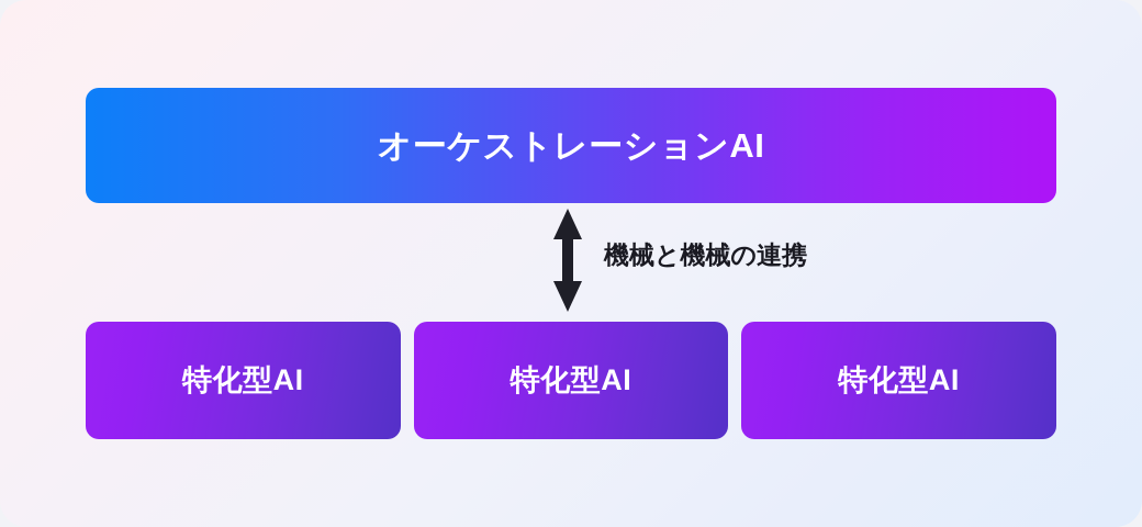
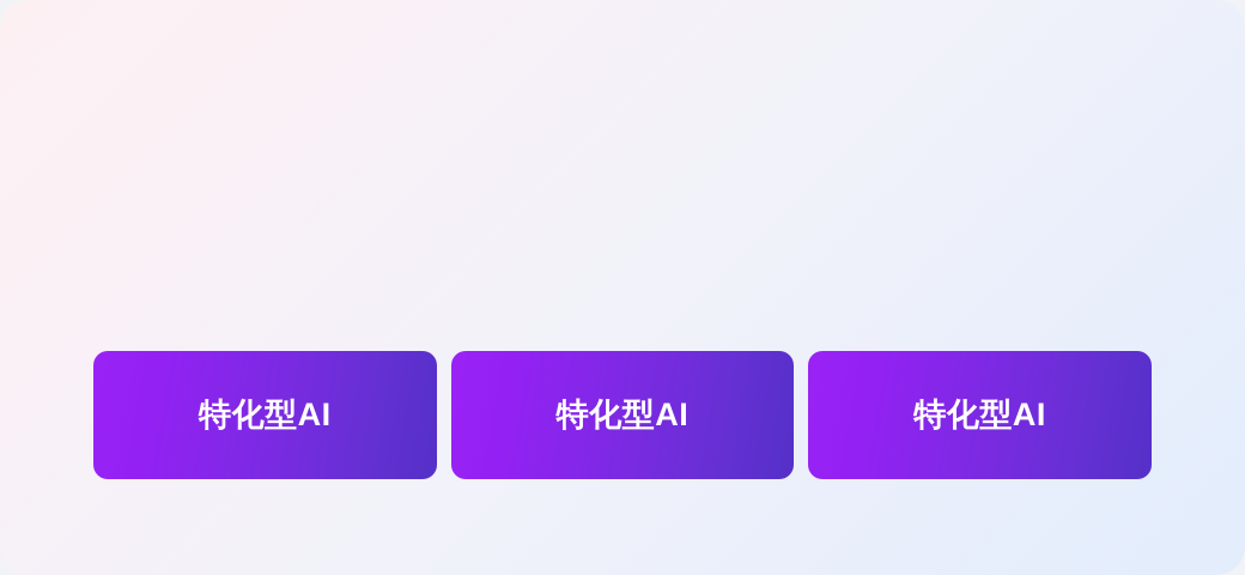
- オーケストレーションAI
- 機械と機械の連携
  特化型AI
  特化型AI
  特化型AI
